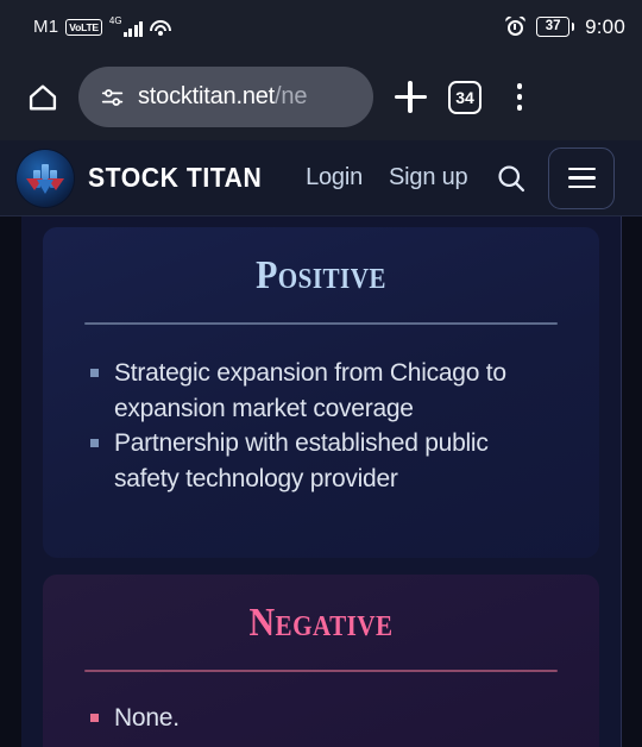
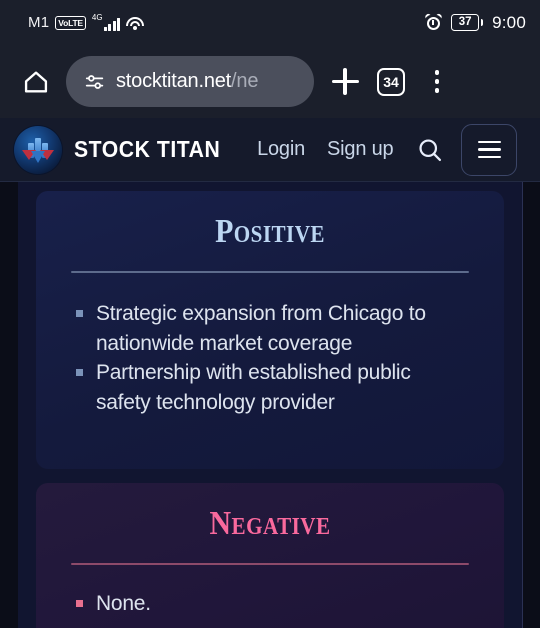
  M1
  VoLTE
  4G
  37
  9:00
  stocktitan.net/ne
  34
  STOCK TITAN
  Login
  Sign up
  Positive
- Strategic expansion from Chicago to expansion market coverage
+ Strategic expansion from Chicago to nationwide market coverage
  Partnership with established public safety technology provider
  Negative
  None.
